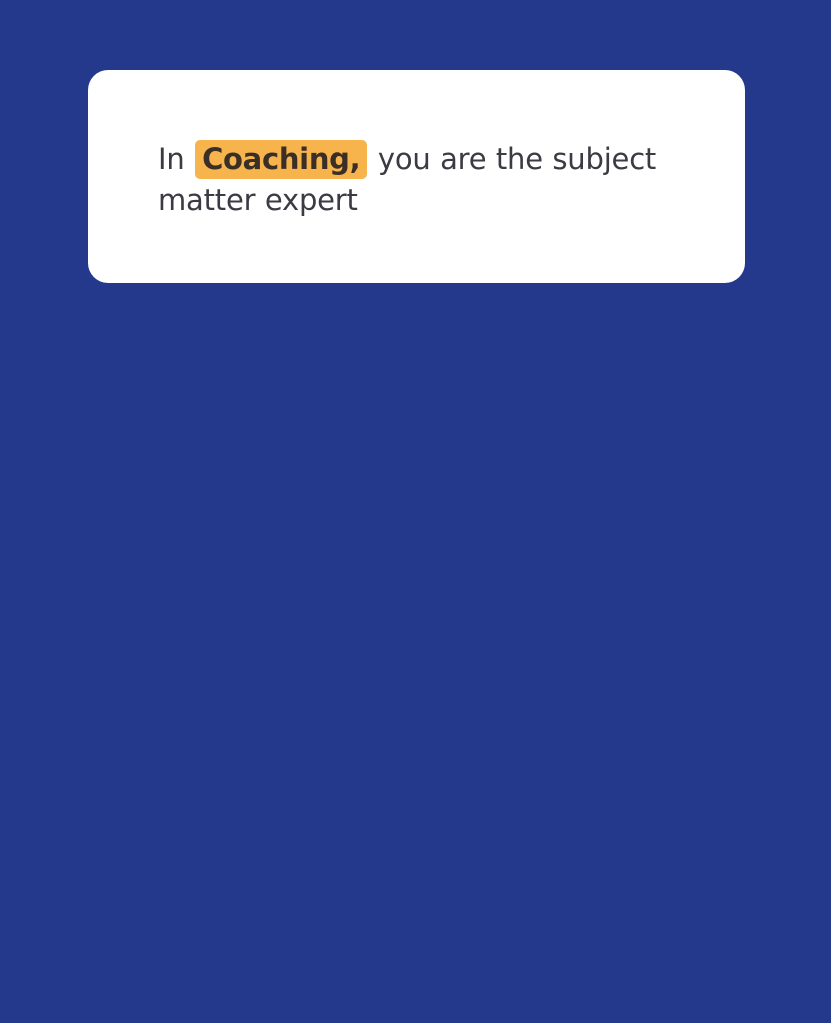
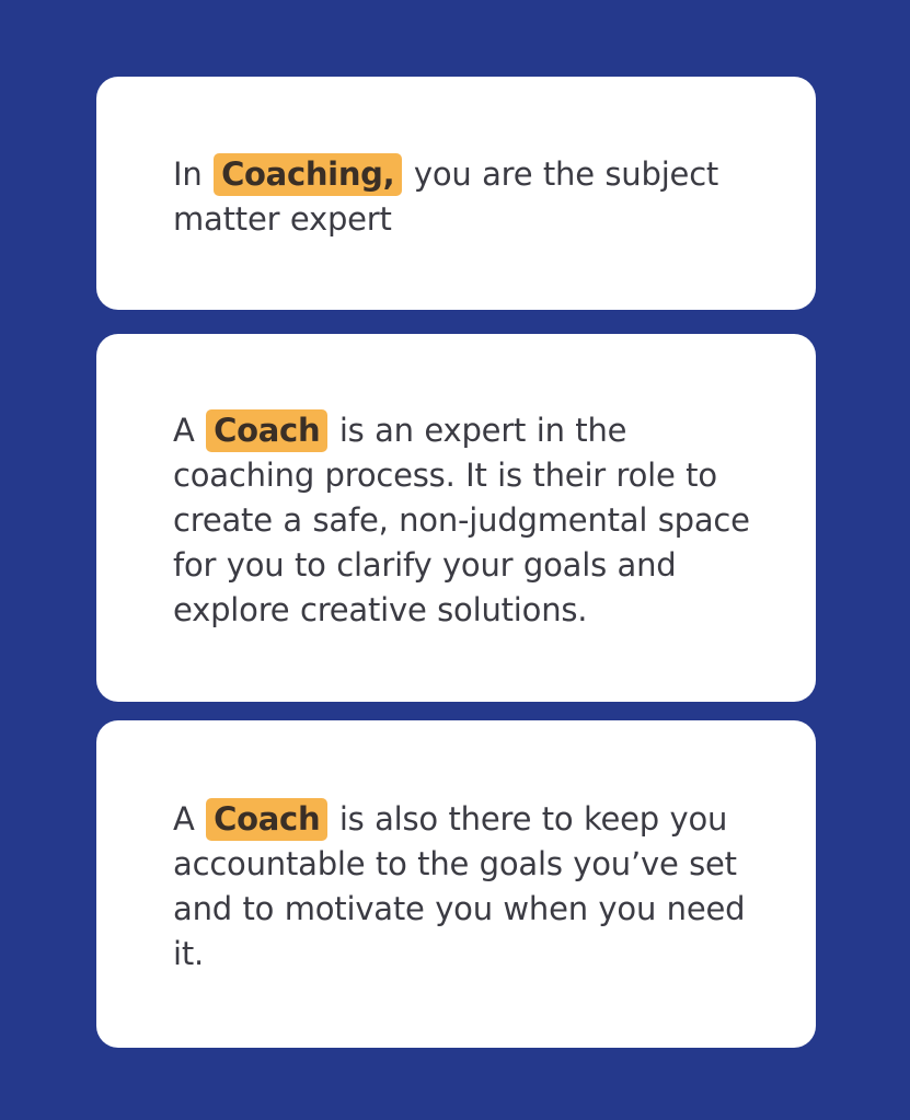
  In Coaching, you are the subject matter expert
+ A Coach is an expert in the coaching process. It is their role to create a safe, non-judgmental space for you to clarify your goals and explore creative solutions.
+ A Coach is also there to keep you accountable to the goals you’ve set and to motivate you when you need it.
